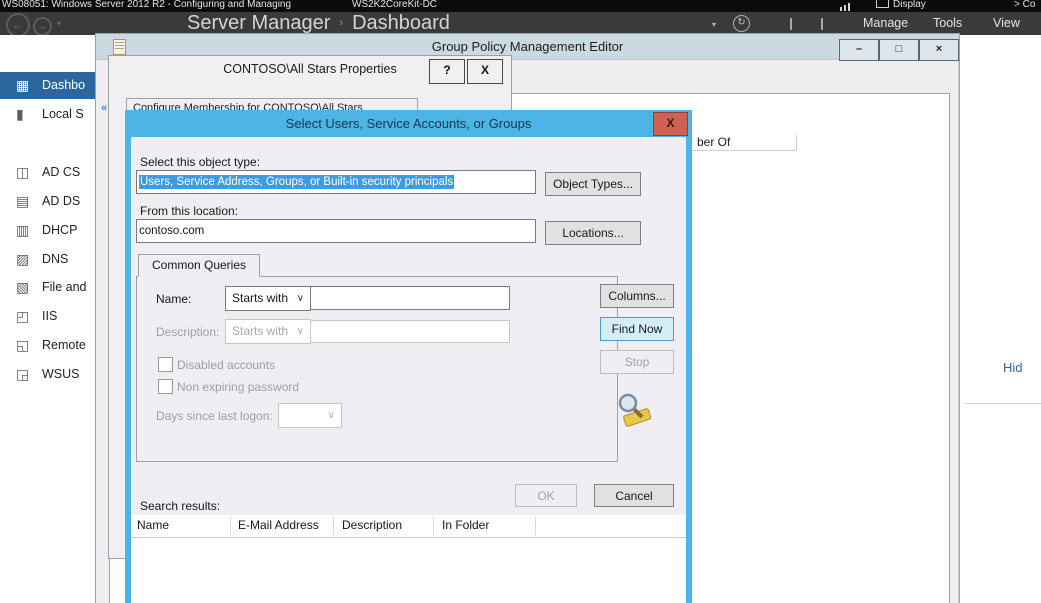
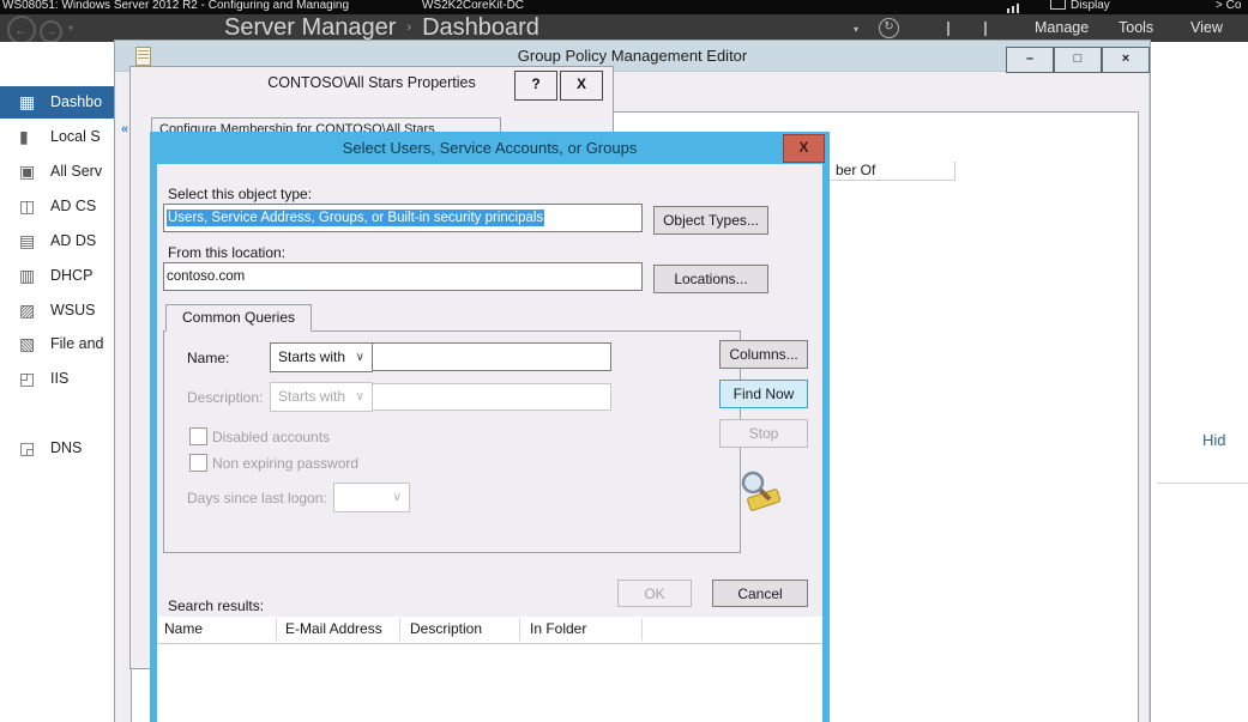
  WS08051: Windows Server 2012 R2 - Configuring and Managing
  WS2K2CoreKit-DC
  Display
  > Co
  ←
  →
  ▾
  Server Manager › Dashboard
  ▾
  ↻
  Manage
  Tools
  View
  ▦
  Dashbo
  ▮
  Local S
+ ▣
+ All Serv
  ◫
  AD CS
  ▤
  AD DS
  ▥
  DHCP
  ▨
- DNS
+ WSUS
  ▧
  File and
  ◰
  IIS
- ◱
- Remote
  ◲
- WSUS
+ DNS
  Hid
  Group Policy Management Editor
  –
  □
  ×
  ber Of
  «
  CONTOSO\All Stars Properties
  ?
  X
  Configure Membership for CONTOSO\All Stars
  Select Users, Service Accounts, or Groups
  X
  Select this object type:
  Users, Service Address, Groups, or Built-in security principals
  Object Types...
  From this location:
  contoso.com
  Locations...
  Common Queries
  Name:
  Starts with
  ∨
  Description:
  Starts with
  ∨
  Disabled accounts
  Non expiring password
  Days since last logon:
  ∨
  Columns...
  Find Now
  Stop
  OK
  Cancel
  Search results:
  Name
  E-Mail Address
  Description
  In Folder
